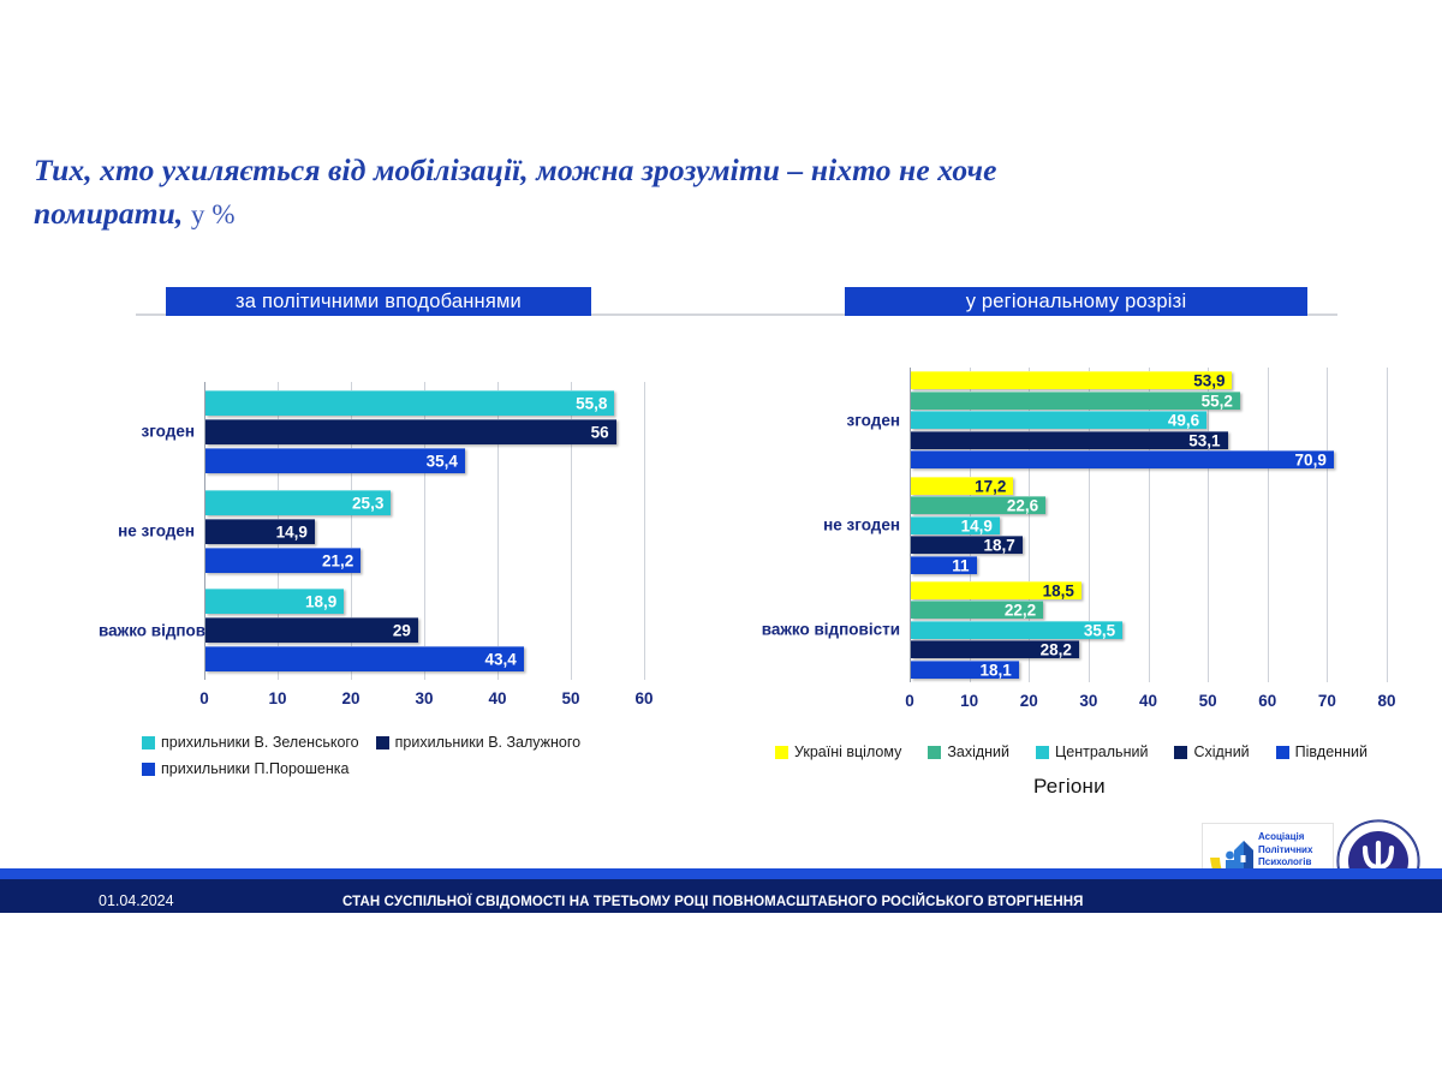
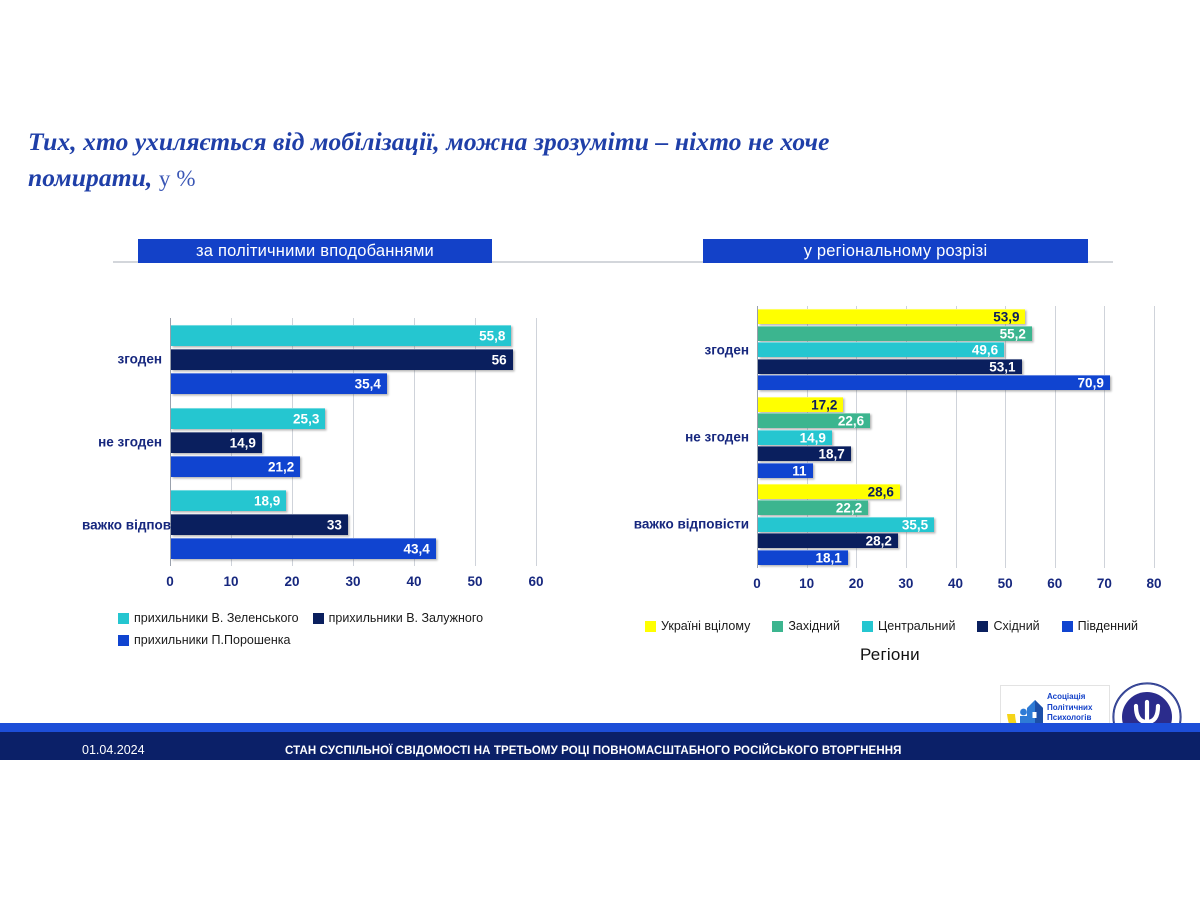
  Тих, хто ухиляється від мобілізації, можна зрозуміти – ніхто не хоче
  помирати, у %
  за політичними вподобаннями
  у регіональному розрізі
  0
  10
  20
  30
  40
  50
  60
  згоден
  55,8
  56
  35,4
  не згоден
  25,3
  14,9
  21,2
  важко відпов
  18,9
- 29
+ 33
  43,4
  0
  10
  20
  30
  40
  50
  60
  70
  80
  згоден
  53,9
  55,2
  49,6
  53,1
  70,9
  не згоден
  17,2
  22,6
  14,9
  18,7
  11
  важко відповісти
- 18,5
+ 28,6
  22,2
  35,5
  28,2
  18,1
  прихильники В. Зеленського
  прихильники В. Залужного
  прихильники П.Порошенка
  Україні вцілому
  Західний
  Центральний
  Східний
  Південний
  Регіони
  Асоціація
  Політичних
  Психологів
  01.04.2024
  СТАН СУСПІЛЬНОЇ СВІДОМОСТІ НА ТРЕТЬОМУ РОЦІ ПОВНОМАСШТАБНОГО РОСІЙСЬКОГО ВТОРГНЕННЯ
